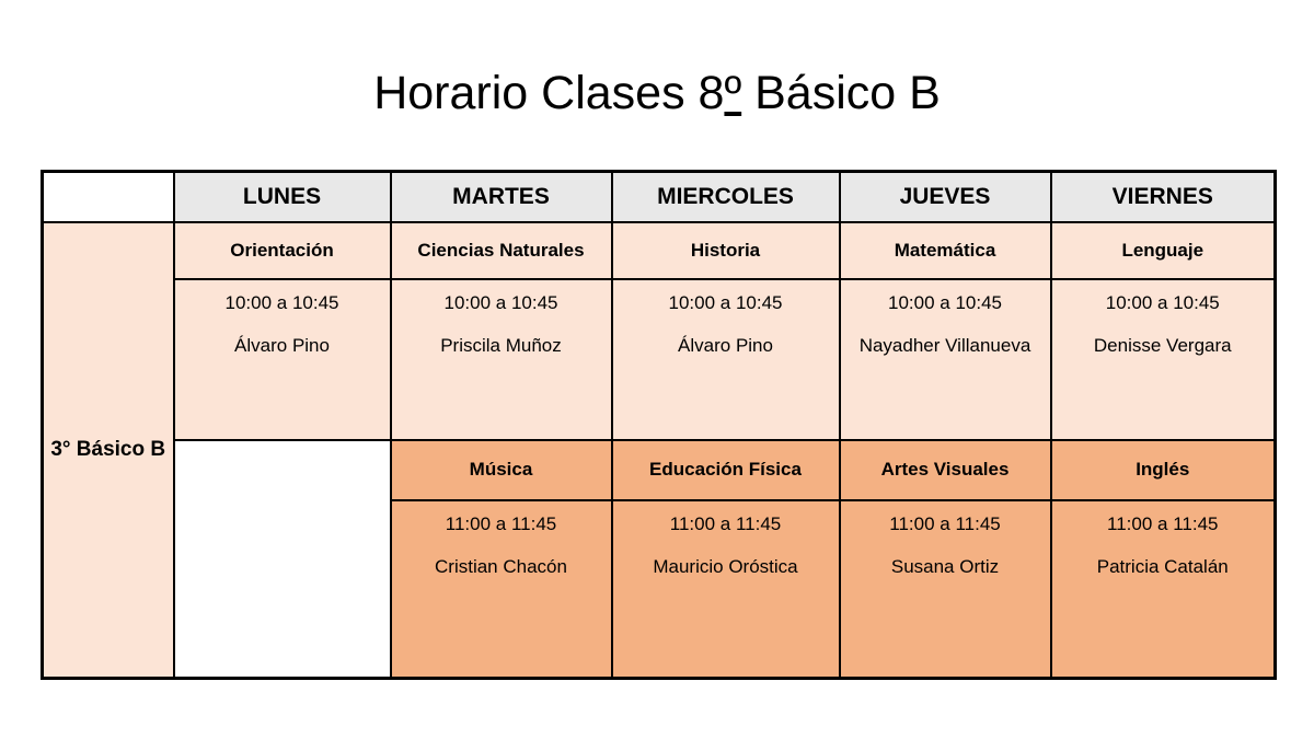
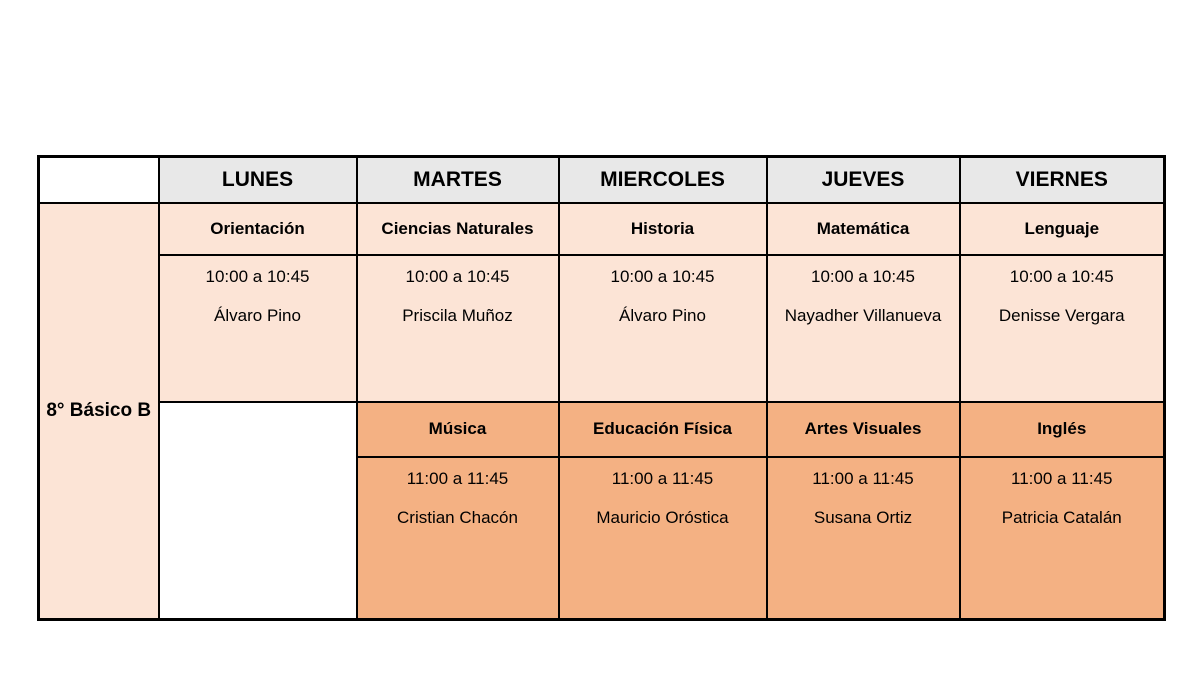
- Horario Clases 8º Básico B
  	LUNES	MARTES	MIERCOLES	JUEVES	VIERNES
- 3° Básico B	Orientación	Ciencias Naturales	Historia	Matemática	Lenguaje
+ 8° Básico B	Orientación	Ciencias Naturales	Historia	Matemática	Lenguaje
  10:00 a 10:45 Álvaro Pino	10:00 a 10:45 Priscila Muñoz	10:00 a 10:45 Álvaro Pino	10:00 a 10:45 Nayadher Villanueva	10:00 a 10:45 Denisse Vergara
  	Música	Educación Física	Artes Visuales	Inglés
  11:00 a 11:45 Cristian Chacón	11:00 a 11:45 Mauricio Oróstica	11:00 a 11:45 Susana Ortiz	11:00 a 11:45 Patricia Catalán
